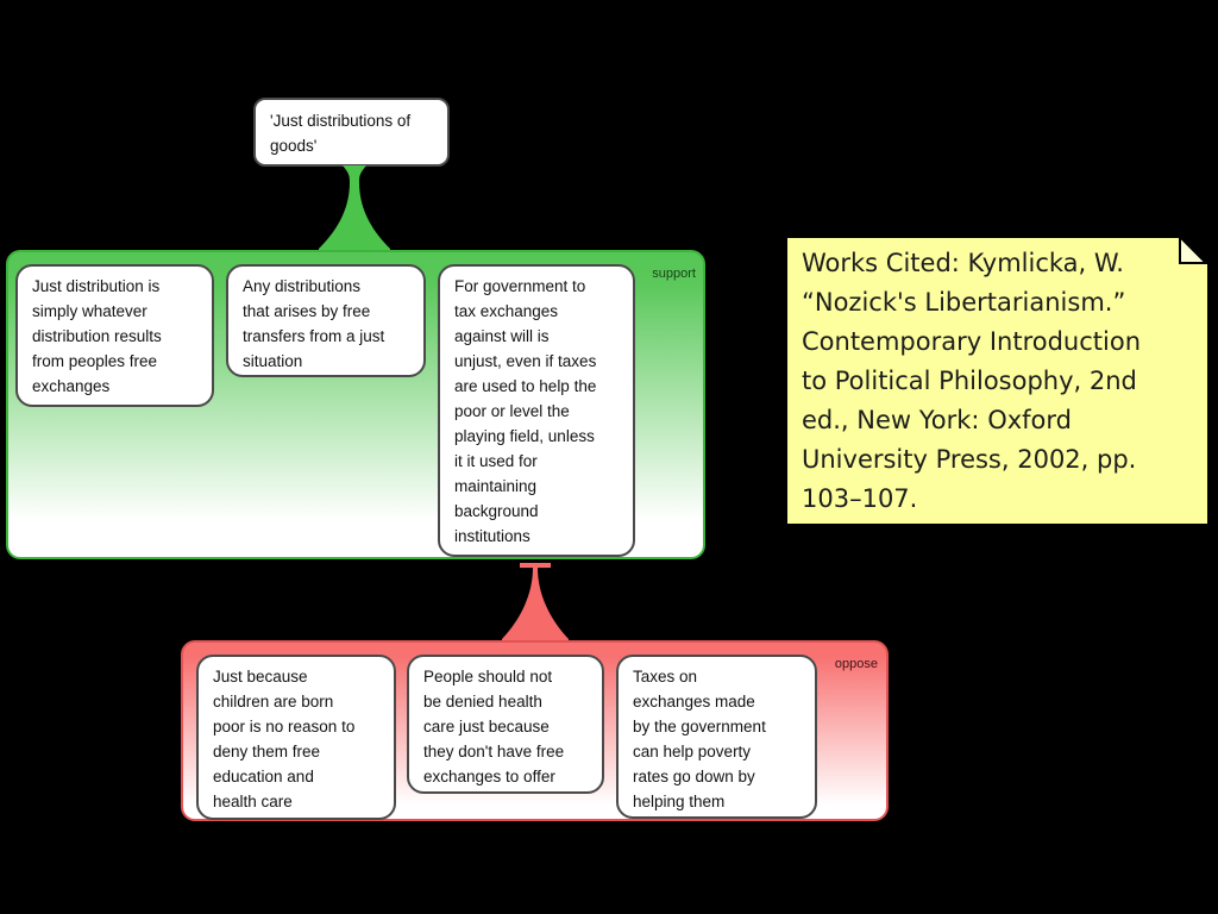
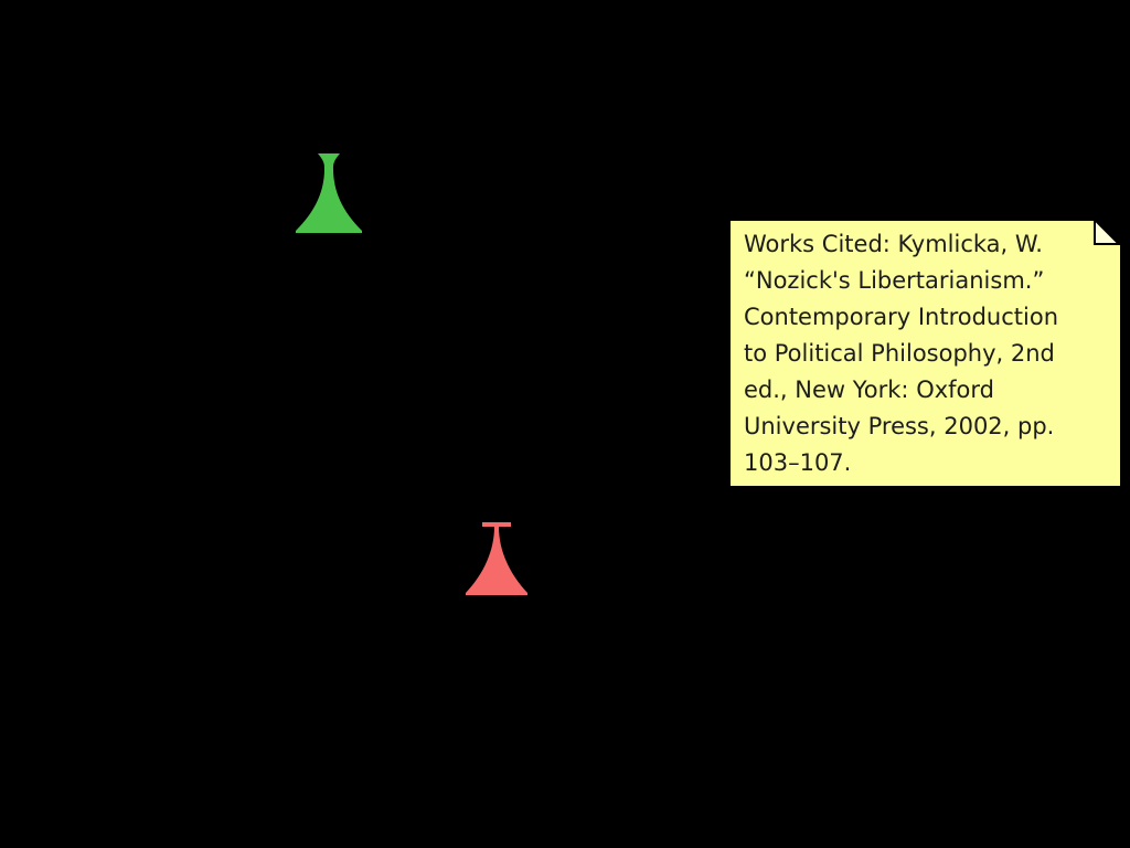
- 'Just distributions of
- goods'
- support
- Just distribution is
- simply whatever
- distribution results
- from peoples free
- exchanges
- Any distributions
- that arises by free
- transfers from a just
- situation
- For government to
- tax exchanges
- against will is
- unjust, even if taxes
- are used to help the
- poor or level the
- playing field, unless
- it it used for
- maintaining
- background
- institutions
- oppose
- Just because
- children are born
- poor is no reason to
- deny them free
- education and
- health care
- People should not
- be denied health
- care just because
- they don't have free
- exchanges to offer
- Taxes on
- exchanges made
- by the government
- can help poverty
- rates go down by
- helping them
  Works Cited: Kymlicka, W.
  “Nozick's Libertarianism.”
  Contemporary Introduction
  to Political Philosophy, 2nd
  ed., New York: Oxford
  University Press, 2002, pp.
  103–107.
